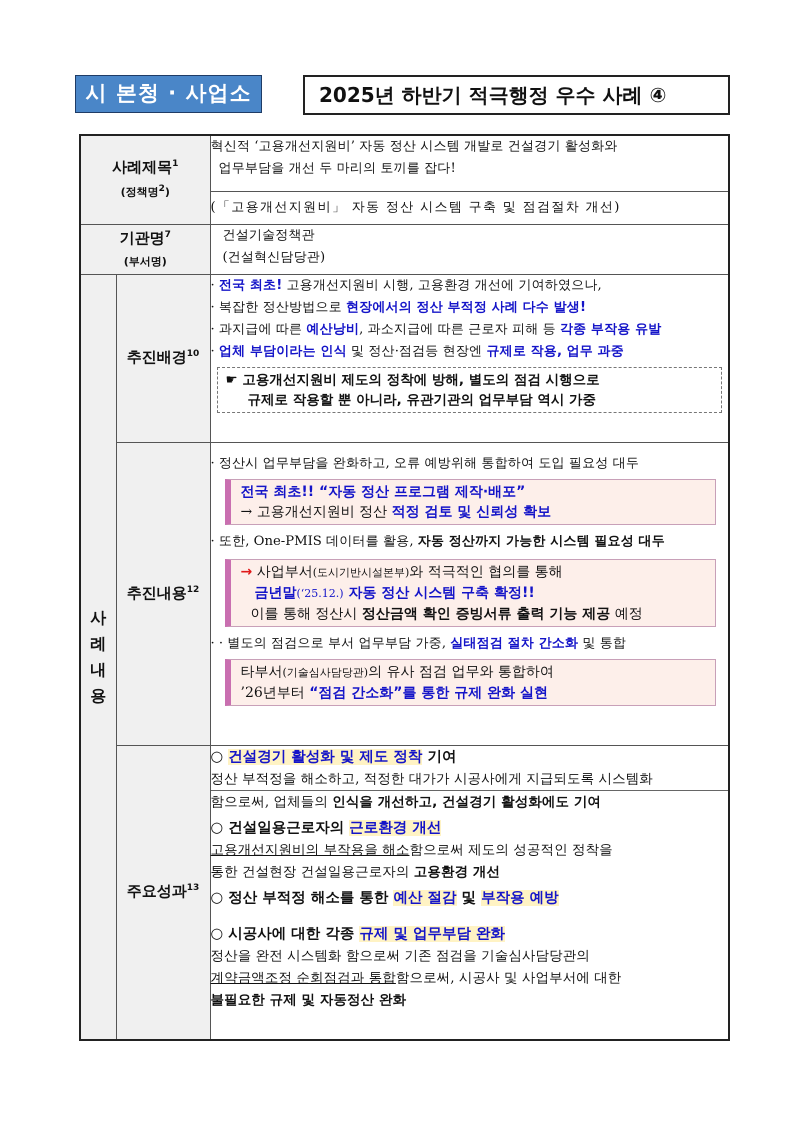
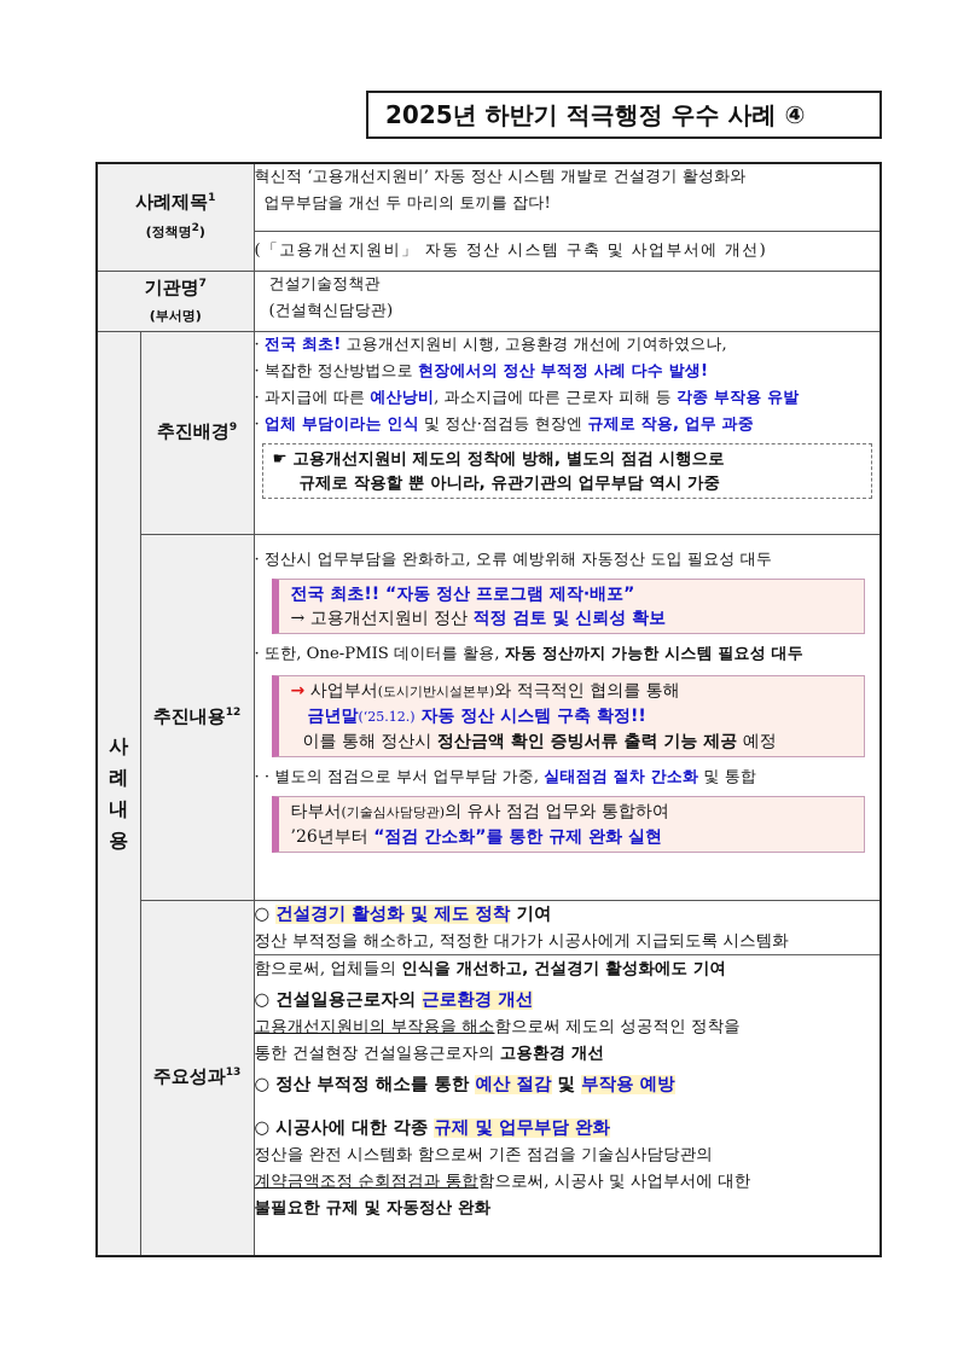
- 시 본청 · 사업소
  2025년 하반기 적극행정 우수 사례 ④
  사례제목1 (정책명2)	혁신적 ‘고용개선지원비’ 자동 정산 시스템 개발로 건설경기 활성화와 업무부담을 개선 두 마리의 토끼를 잡다!
- (「고용개선지원비」 자동 정산 시스템 구축 및 점검절차 개선)
+ (「고용개선지원비」 자동 정산 시스템 구축 및 사업부서에 개선)
  기관명7 (부서명)	건설기술정책관 (건설혁신담당관)
- 사 례 내 용	추진배경10	· 전국 최초! 고용개선지원비 시행, 고용환경 개선에 기여하였으나, · 복잡한 정산방법으로 현장에서의 정산 부적정 사례 다수 발생! · 과지급에 따른 예산낭비, 과소지급에 따른 근로자 피해 등 각종 부작용 유발 · 업체 부담이라는 인식 및 정산·점검등 현장엔 규제로 작용, 업무 과중 ☛ 고용개선지원비 제도의 정착에 방해, 별도의 점검 시행으로 규제로 작용할 뿐 아니라, 유관기관의 업무부담 역시 가중
+ 사 례 내 용	추진배경9	· 전국 최초! 고용개선지원비 시행, 고용환경 개선에 기여하였으나, · 복잡한 정산방법으로 현장에서의 정산 부적정 사례 다수 발생! · 과지급에 따른 예산낭비, 과소지급에 따른 근로자 피해 등 각종 부작용 유발 · 업체 부담이라는 인식 및 정산·점검등 현장엔 규제로 작용, 업무 과중 ☛ 고용개선지원비 제도의 정착에 방해, 별도의 점검 시행으로 규제로 작용할 뿐 아니라, 유관기관의 업무부담 역시 가중
- 추진내용12	· 정산시 업무부담을 완화하고, 오류 예방위해 통합하여 도입 필요성 대두 전국 최초!! “자동 정산 프로그램 제작·배포” → 고용개선지원비 정산 적정 검토 및 신뢰성 확보 · 또한, One-PMIS 데이터를 활용, 자동 정산까지 가능한 시스템 필요성 대두 → 사업부서(도시기반시설본부)와 적극적인 협의를 통해 금년말(‘25.12.) 자동 정산 시스템 구축 확정!! 이를 통해 정산시 정산금액 확인 증빙서류 출력 기능 제공 예정 · · 별도의 점검으로 부서 업무부담 가중, 실태점검 절차 간소화 및 통합 타부서(기술심사담당관)의 유사 점검 업무와 통합하여 ’26년부터 “점검 간소화”를 통한 규제 완화 실현
+ 추진내용12	· 정산시 업무부담을 완화하고, 오류 예방위해 자동정산 도입 필요성 대두 전국 최초!! “자동 정산 프로그램 제작·배포” → 고용개선지원비 정산 적정 검토 및 신뢰성 확보 · 또한, One-PMIS 데이터를 활용, 자동 정산까지 가능한 시스템 필요성 대두 → 사업부서(도시기반시설본부)와 적극적인 협의를 통해 금년말(‘25.12.) 자동 정산 시스템 구축 확정!! 이를 통해 정산시 정산금액 확인 증빙서류 출력 기능 제공 예정 · · 별도의 점검으로 부서 업무부담 가중, 실태점검 절차 간소화 및 통합 타부서(기술심사담당관)의 유사 점검 업무와 통합하여 ’26년부터 “점검 간소화”를 통한 규제 완화 실현
  주요성과13	○ 건설경기 활성화 및 제도 정착 기여 정산 부적정을 해소하고, 적정한 대가가 시공사에게 지급되도록 시스템화 함으로써, 업체들의 인식을 개선하고, 건설경기 활성화에도 기여 ○ 건설일용근로자의 근로환경 개선 고용개선지원비의 부작용을 해소함으로써 제도의 성공적인 정착을 통한 건설현장 건설일용근로자의 고용환경 개선 ○ 정산 부적정 해소를 통한 예산 절감 및 부작용 예방 ○ 시공사에 대한 각종 규제 및 업무부담 완화 정산을 완전 시스템화 함으로써 기존 점검을 기술심사담당관의 계약금액조정 순회점검과 통합함으로써, 시공사 및 사업부서에 대한 불필요한 규제 및 자동정산 완화
